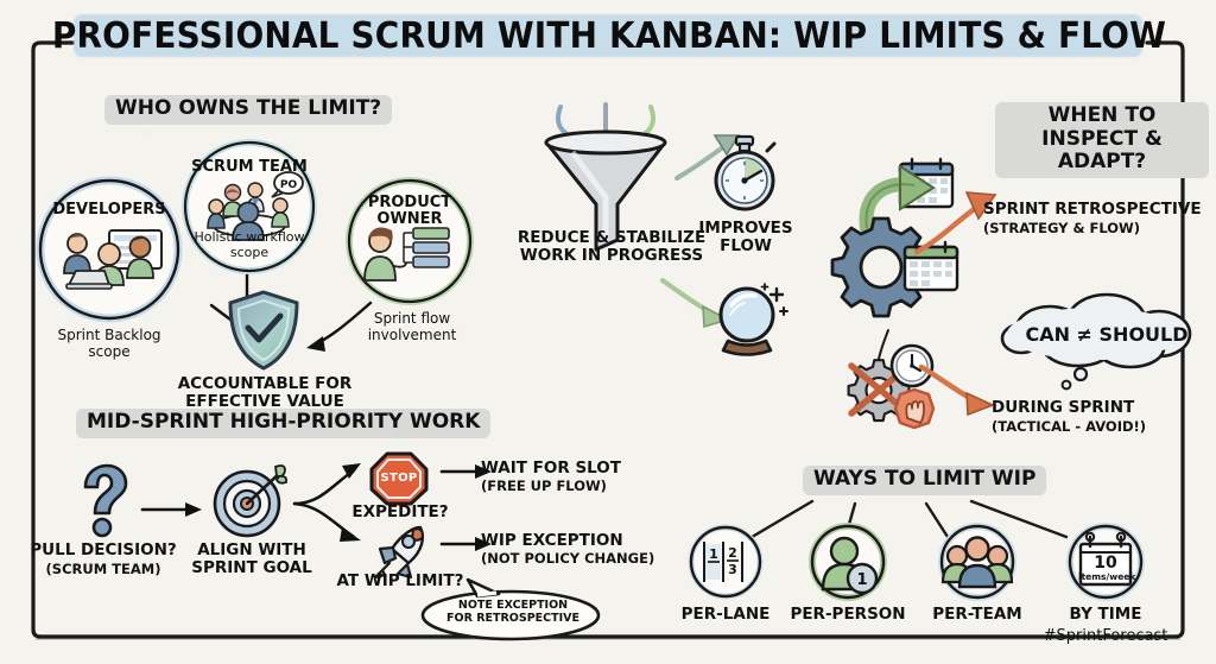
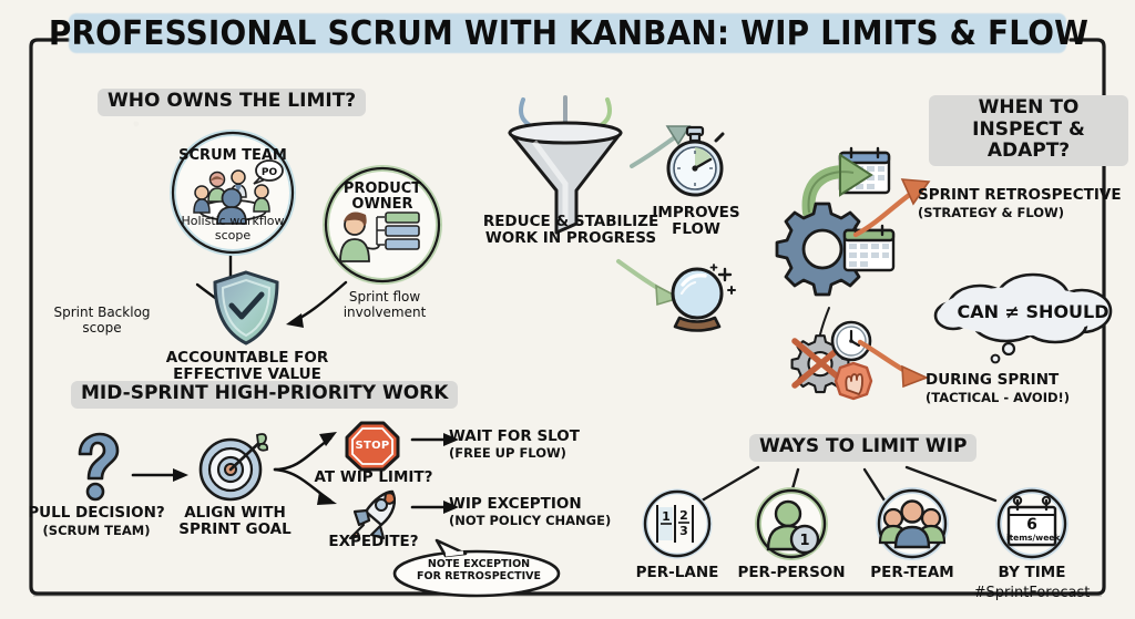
  PROFESSIONAL SCRUM WITH KANBAN: WIP LIMITS & FLOW
  WHO OWNS THE LIMIT?
- DEVELOPERS
  Sprint Backlog
  scope
  PO
  SCRUM TEAM
  Holistic workflow
  scope
  PRODUCT
  OWNER
  Sprint flow
  involvement
  ACCOUNTABLE FOR
  REDUCE & STABILIZE
  WORK IN PROGRESS
  IMPROVES
  FLOW
  WHEN TO
  INSPECT & ADAPT?
  SPRINT RETROSPECTIVE
  (STRATEGY & FLOW)
  DURING SPRINT
  (TACTICAL - AVOID!)
  CAN ≠ SHOULD
  MID-SPRINT HIGH-PRIORITY WORK
  PULL DECISION?
  (SCRUM TEAM)
  ALIGN WITH
  SPRINT GOAL
  STOP
- EXPEDITE?
+ AT WIP LIMIT?
  WAIT FOR SLOT
  (FREE UP FLOW)
- AT WIP LIMIT?
+ EXPEDITE?
  WIP EXCEPTION
  (NOT POLICY CHANGE)
  NOTE EXCEPTION
  FOR RETROSPECTIVE
  WAYS TO LIMIT WIP
  1
  2
  3
  PER-LANE
  1
  PER-PERSON
  PER-TEAM
- 10
+ 6
  items/week
  BY TIME
  #SprintForecast
